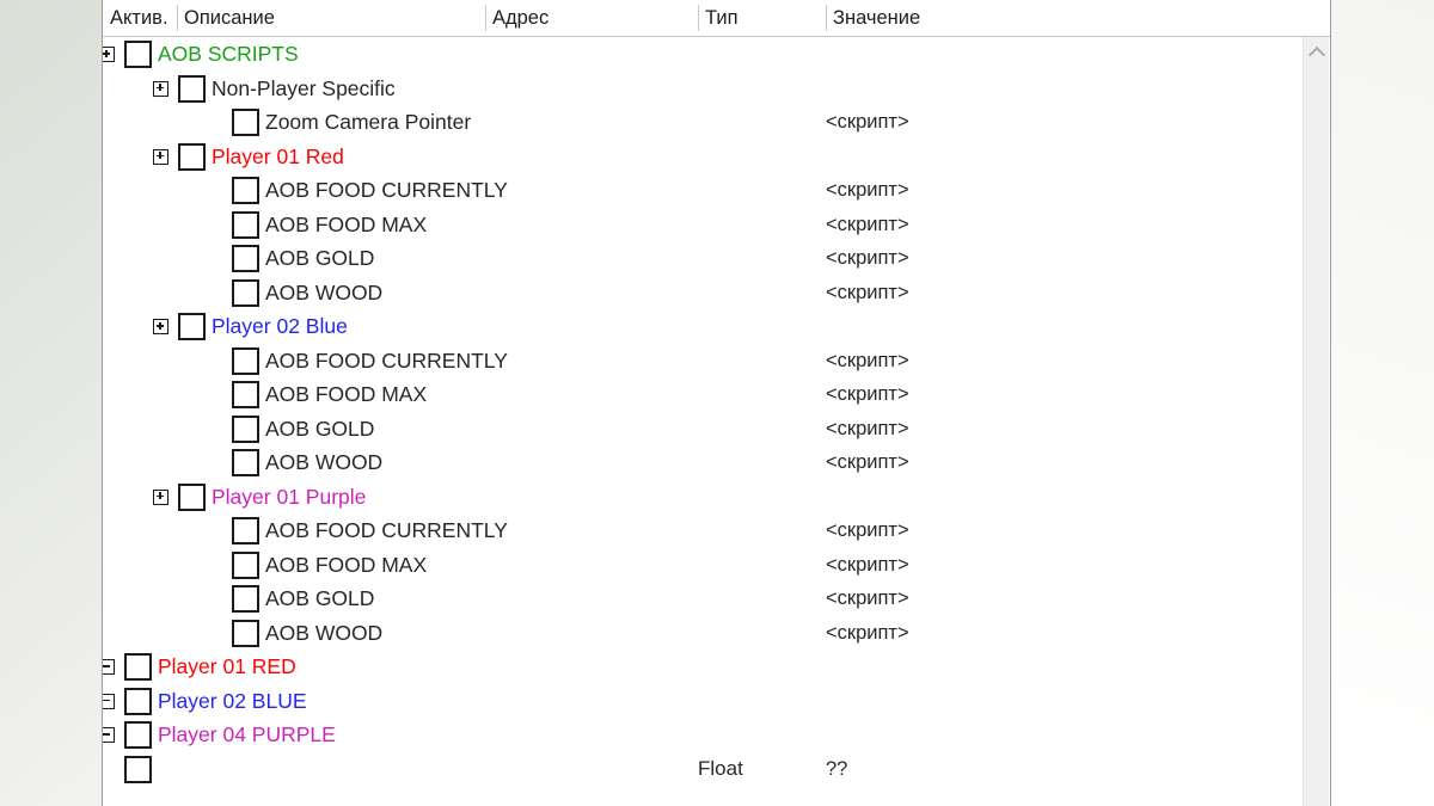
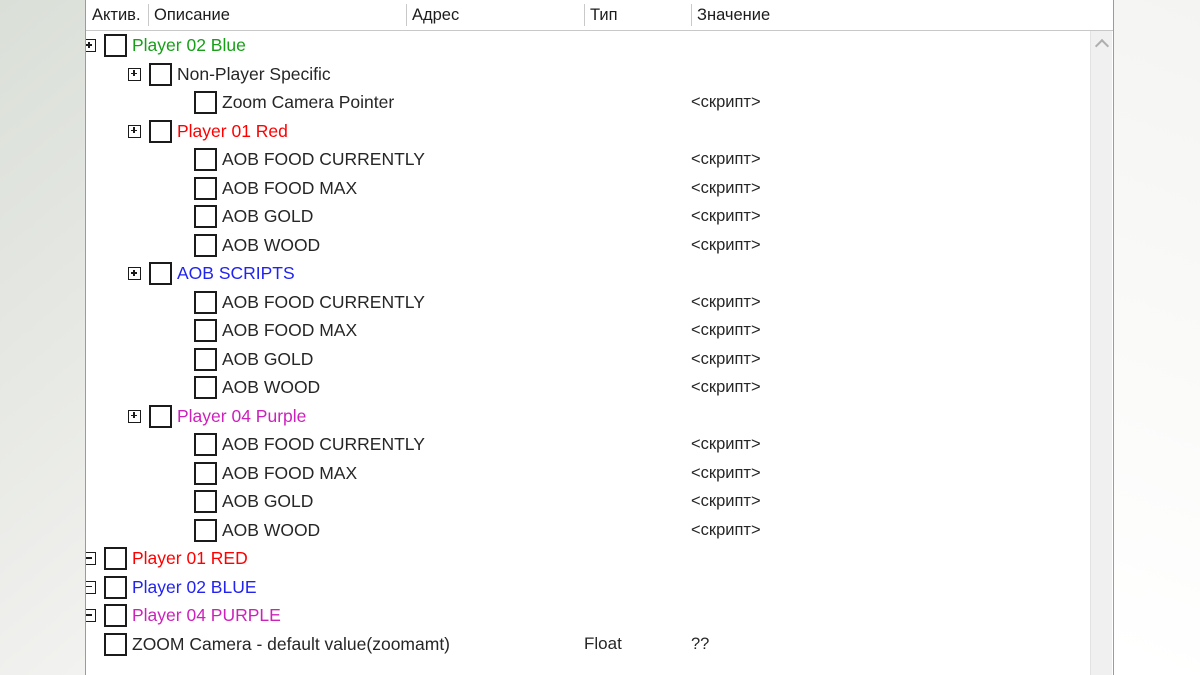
  Актив.
  Описание
  Адрес
  Тип
  Значение
- AOB SCRIPTS
+ Player 02 Blue
  Non-Player Specific
  Zoom Camera Pointer
  <скрипт>
  Player 01 Red
  AOB FOOD CURRENTLY
  <скрипт>
  AOB FOOD MAX
  <скрипт>
  AOB GOLD
  <скрипт>
  AOB WOOD
  <скрипт>
- Player 02 Blue
+ AOB SCRIPTS
  AOB FOOD CURRENTLY
  <скрипт>
  AOB FOOD MAX
  <скрипт>
  AOB GOLD
  <скрипт>
  AOB WOOD
  <скрипт>
- Player 01 Purple
+ Player 04 Purple
  AOB FOOD CURRENTLY
  <скрипт>
  AOB FOOD MAX
  <скрипт>
  AOB GOLD
  <скрипт>
  AOB WOOD
  <скрипт>
  Player 01 RED
  Player 02 BLUE
  Player 04 PURPLE
+ ZOOM Camera - default value(zoomamt)
  Float
  ??
